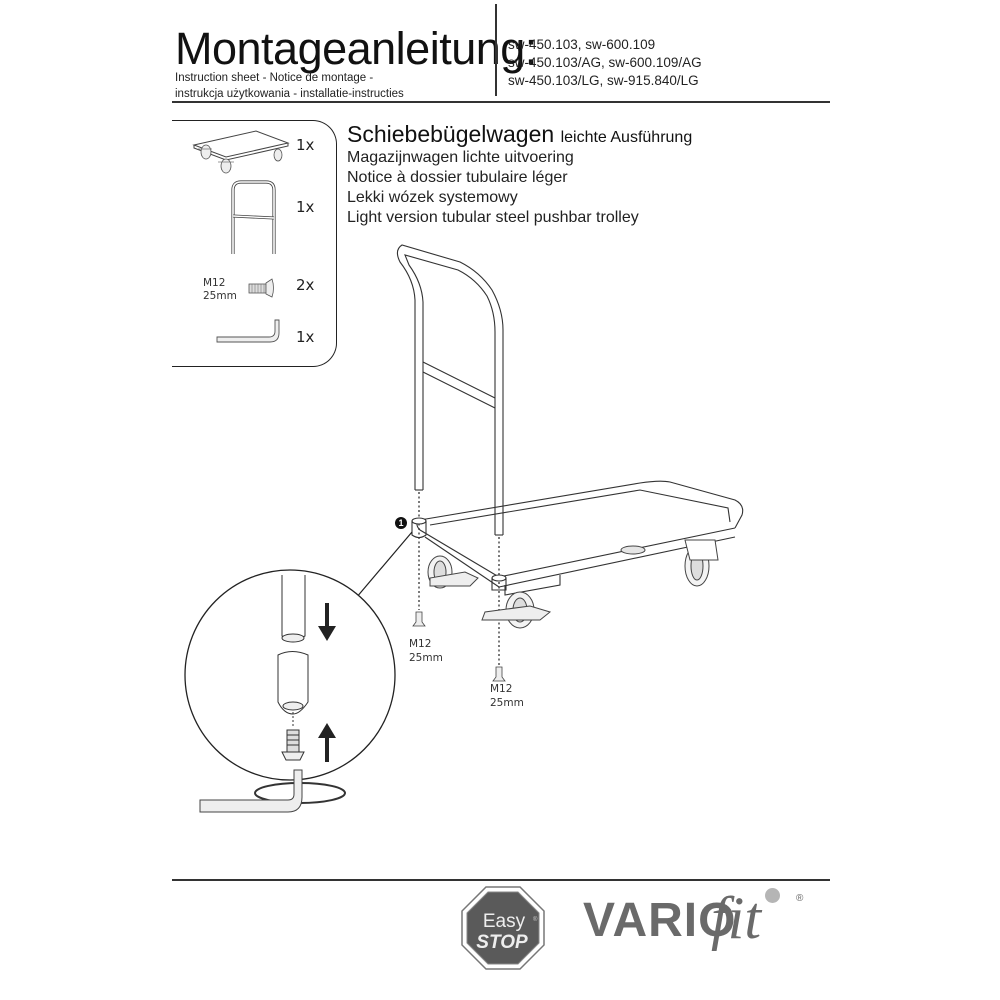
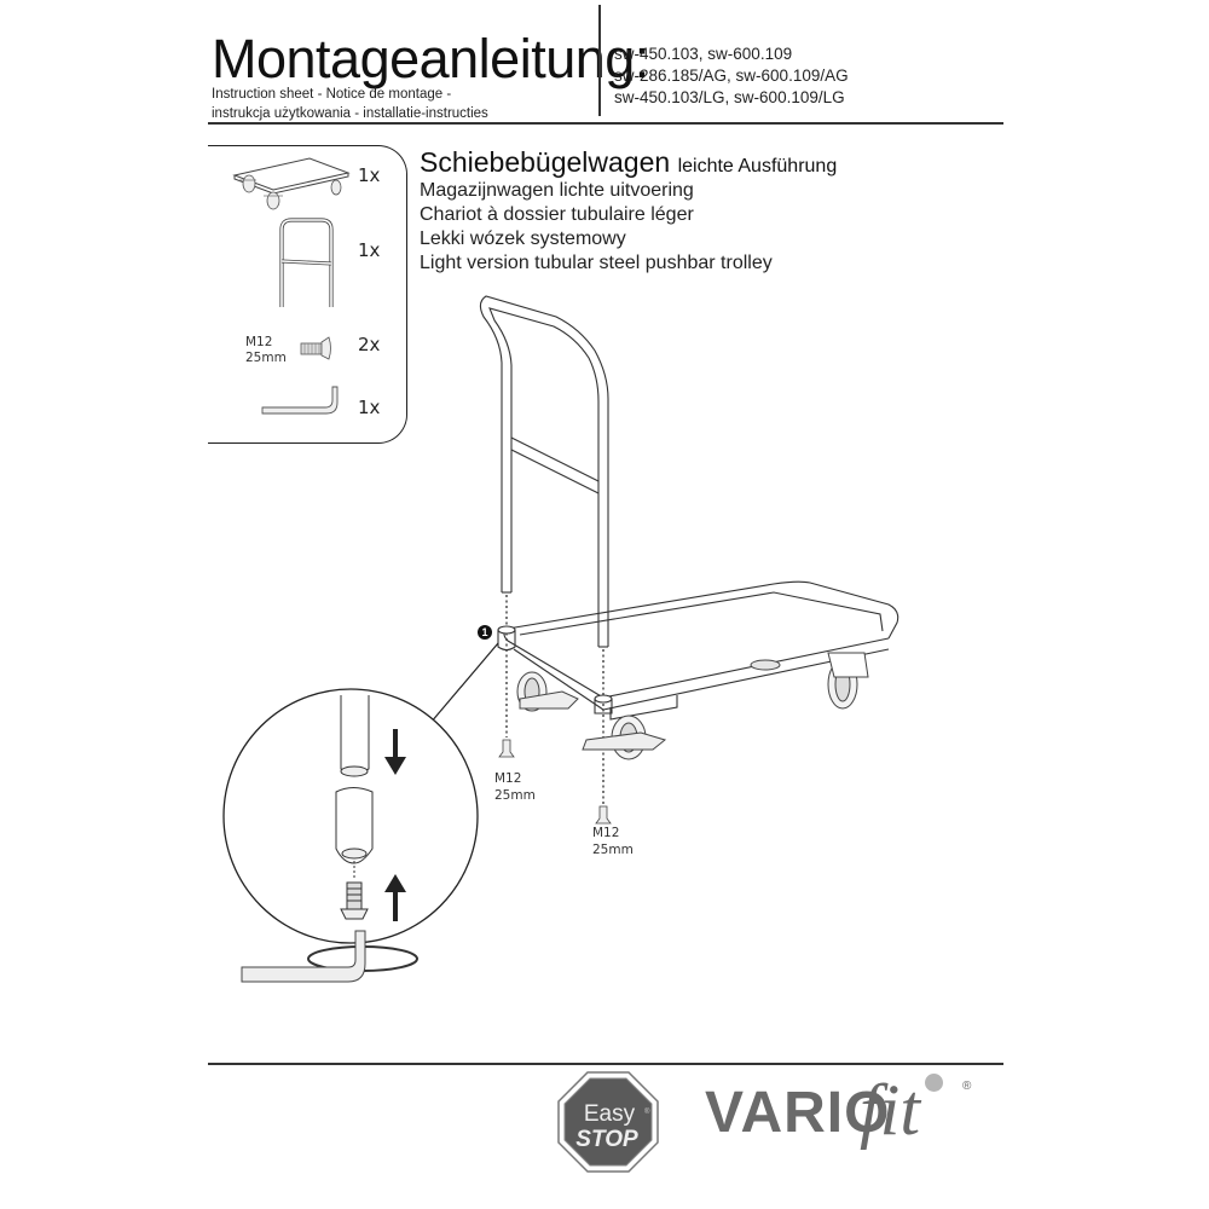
  Montageanleitung:
  Instruction sheet - Notice de montage -
  instrukcja użytkowania - installatie-instructies
  sw-450.103, sw-600.109
- sw-450.103/AG, sw-600.109/AG
+ sw-286.185/AG, sw-600.109/AG
- sw-450.103/LG, sw-915.840/LG
+ sw-450.103/LG, sw-600.109/LG
  1x
  1x
  M12
  25mm
  2x
  1x
  Schiebebügelwagen leichte Ausführung
  Magazijnwagen lichte uitvoering
- Notice à dossier tubulaire léger
+ Chariot à dossier tubulaire léger
  Lekki wózek systemowy
  Light version tubular steel pushbar trolley
  1
  M12
  25mm
  M12
  25mm
  Easy
  STOP
  VARIO
  fit
  ®
